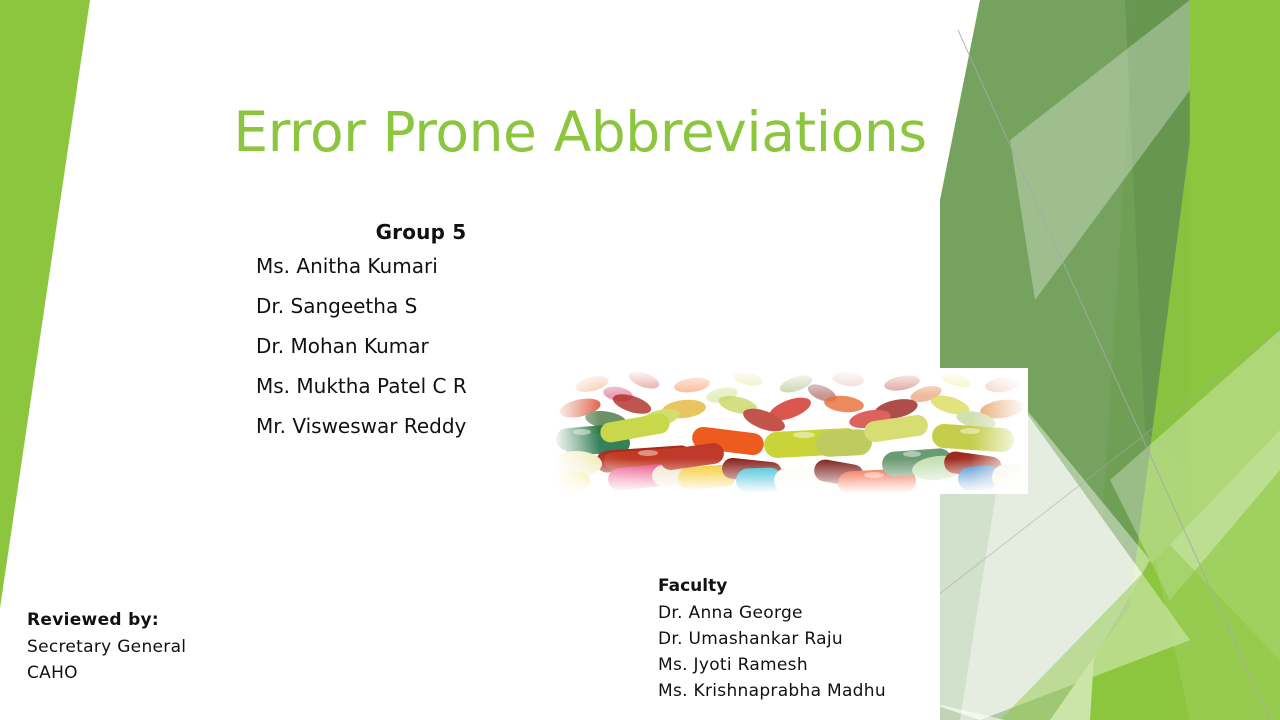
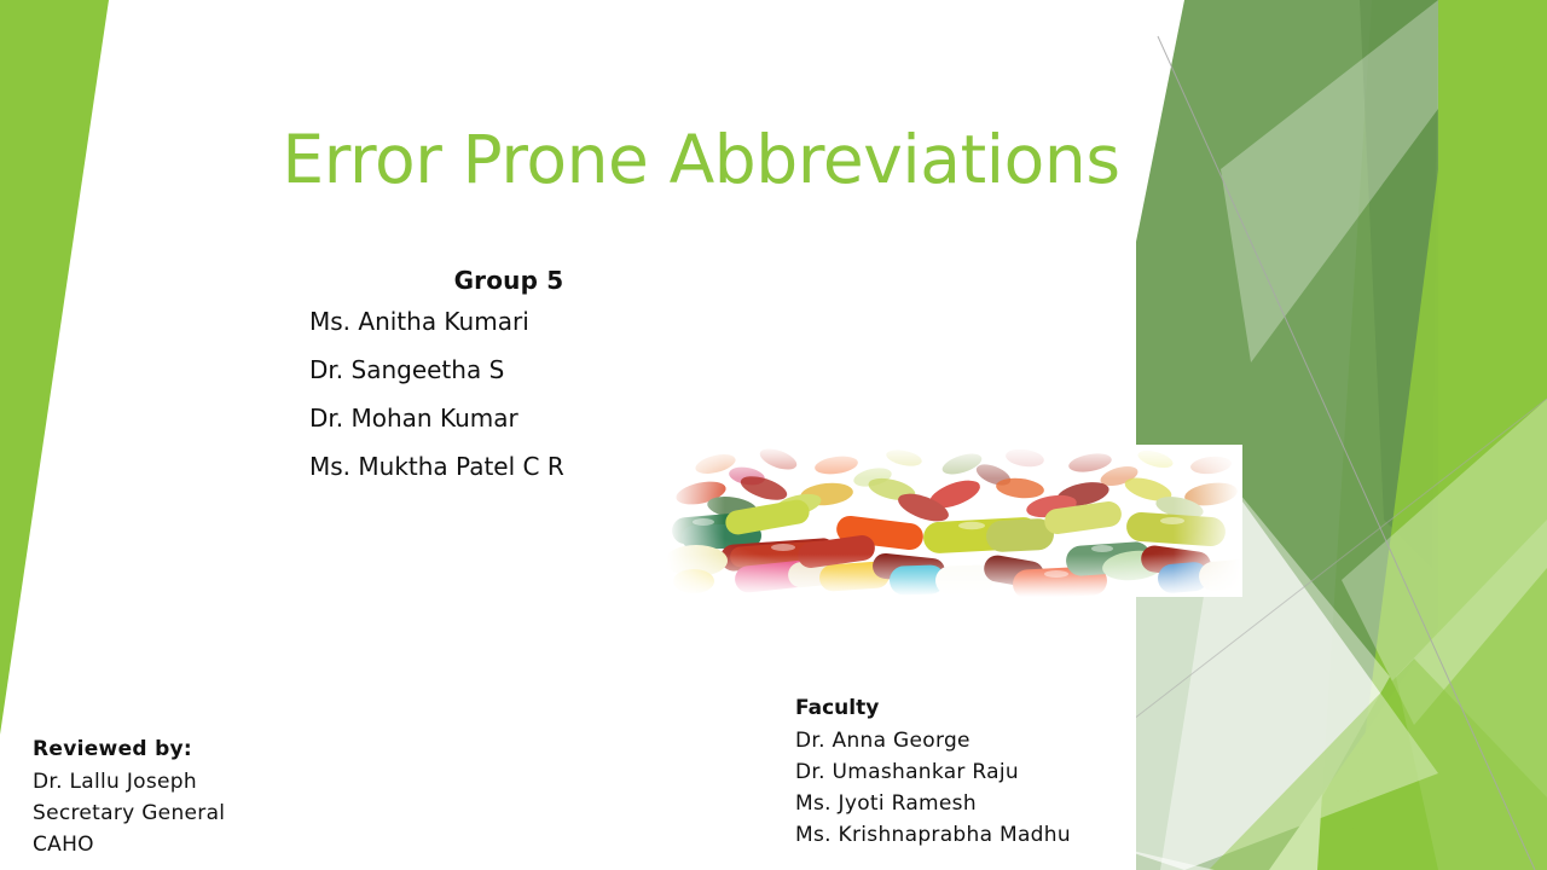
  Error Prone Abbreviations
  Group 5
  Ms. Anitha Kumari
  Dr. Sangeetha S
  Dr. Mohan Kumar
  Ms. Muktha Patel C R
- Mr. Visweswar Reddy
  Faculty
  Dr. Anna George
  Dr. Umashankar Raju
  Ms. Jyoti Ramesh
  Ms. Krishnaprabha Madhu
  Reviewed by:
+ Dr. Lallu Joseph
  Secretary General
  CAHO
